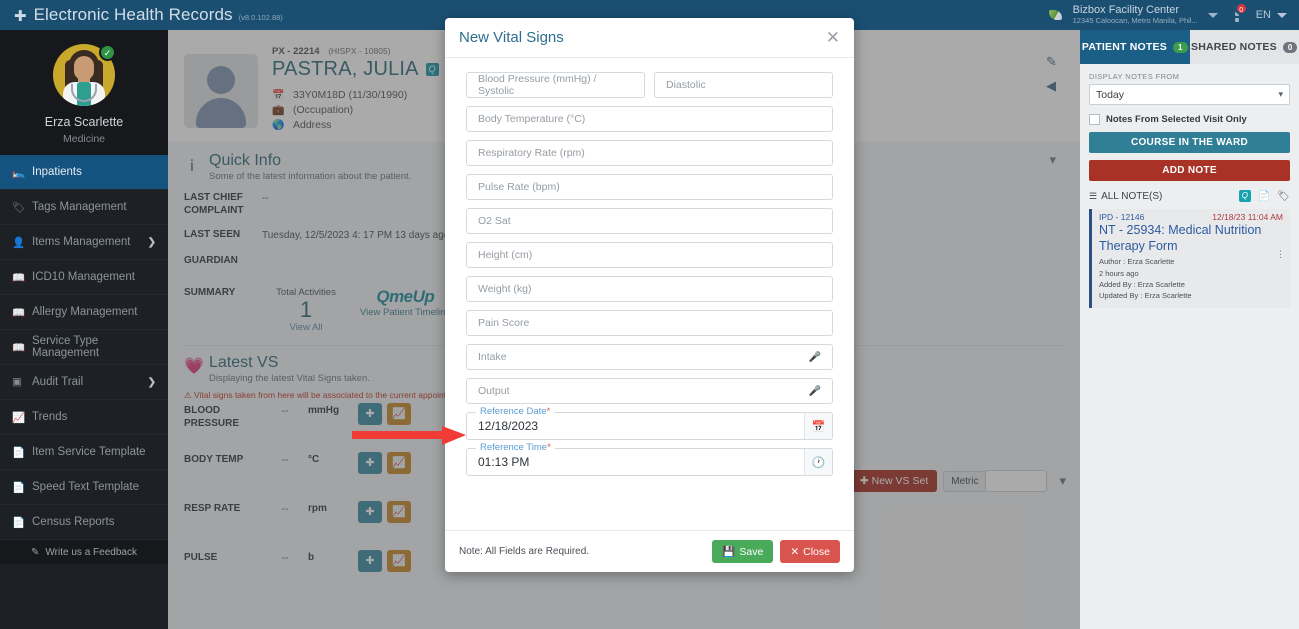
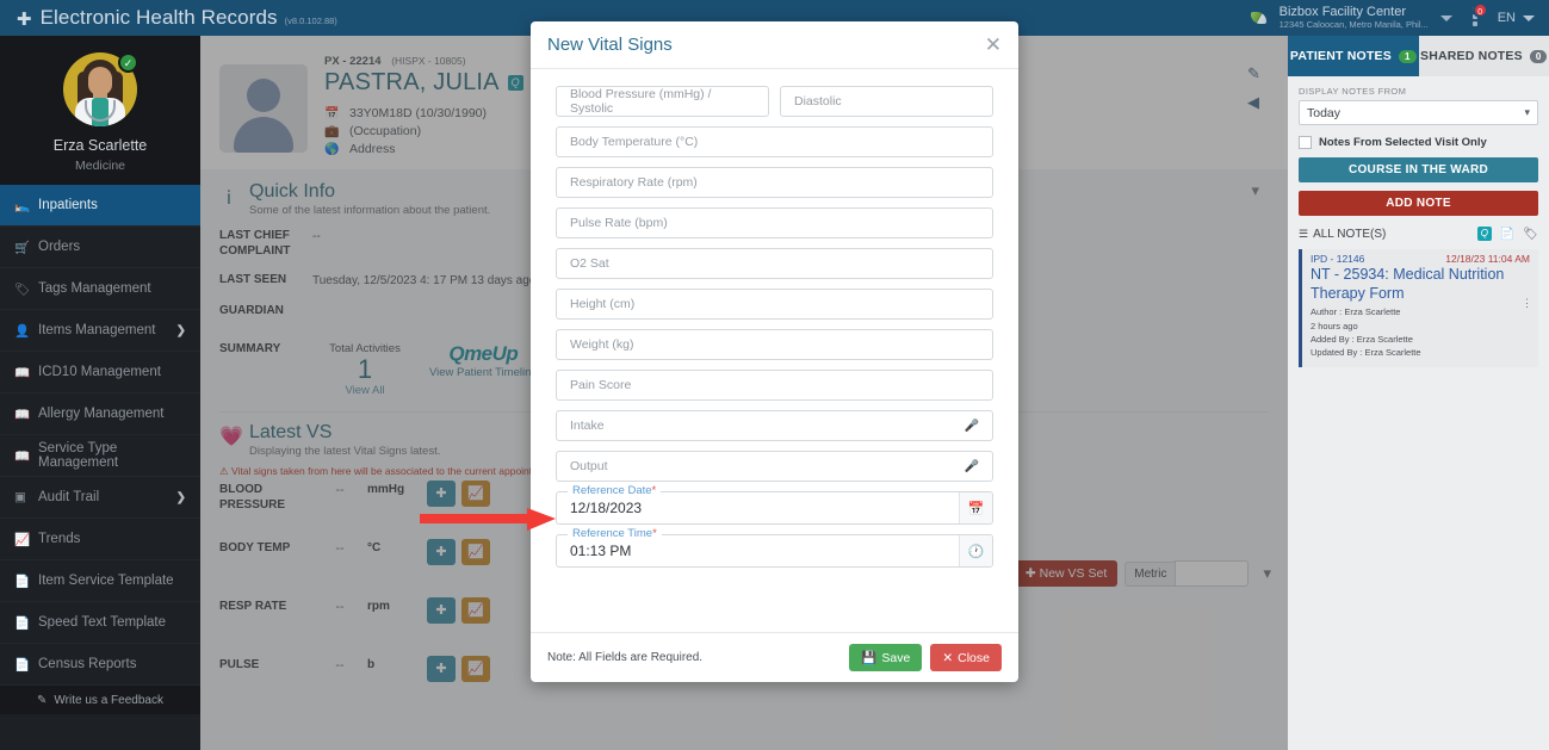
  ✚
  Electronic Health Records
  (v8.0.102.88)
  Bizbox Facility Center
  12345 Caloocan, Metro Manila, Phil...
  EN
  ✓
  Erza Scarlette
  Medicine
  🛌
  Inpatients
+ 🛒
+ Orders
  🏷
  Tags Management
  👤
  Items Management
  ❯
  📖
  ICD10 Management
  📖
  Allergy Management
  📖
  Service Type Management
  ▣
  Audit Trail
  ❯
  📈
  Trends
  📄
  Item Service Template
  📄
  Speed Text Template
  📄
  Census Reports
  ✎
  Write us a Feedback
  PX - 22214 (HISPX - 10805)
  PASTRA, JULIA
  Q
  📅
- 33Y0M18D (11/30/1990)
+ 33Y0M18D (10/30/1990)
  💼
  (Occupation)
  🌎
  Address
  ℹ
  Quick Info
  Some of the latest information about the patient.
  ▾
  LAST CHIEF COMPLAINT
  --
  LAST SEEN
  Tuesday, 12/5/2023 4: 17 PM 13 days ag
  GUARDIAN
  SUMMARY
  Total Activities
  1
  View All
  QmeUp
  View Patient Timelin
  💗
  Latest VS
- Displaying the latest Vital Signs taken.
+ Displaying the latest Vital Signs latest.
  ⚠ Vital signs taken from here will be associated to the current appoin
  BLOOD PRESSURE
  --
  mmHg
  ✚
  📈
  BODY TEMP
  --
  °C
  ✚
  📈
  RESP RATE
  --
  rpm
  ✚
  📈
  PULSE
  --
  b
  ✚
  📈
  ✚ New VS Set
  Metric
  ▾
  ✎
  ◀
  PATIENT NOTES
  1
  SHARED NOTES
  0
  DISPLAY NOTES FROM
  Today
  ▾
  Notes From Selected Visit Only
  COURSE IN THE WARD
  ADD NOTE
  ☰
  ALL NOTE(S)
  Q
  📄
  🏷
  IPD - 12146
  12/18/23 11:04 AM
  NT - 25934: Medical Nutrition Therapy Form
  Author : Erza Scarlette
  2 hours ago
  Added By : Erza Scarlette
  Updated By : Erza Scarlette
  ⋮
  New Vital Signs
  ✕
  Blood Pressure (mmHg) / Systolic
  Diastolic
  Body Temperature (°C)
  Respiratory Rate (rpm)
  Pulse Rate (bpm)
  O2 Sat
  Height (cm)
  Weight (kg)
  Pain Score
  Intake
  🎤
  Output
  🎤
  Reference Date*
  12/18/2023
  📅
  Reference Time*
  01:13 PM
  🕐
  Note: All Fields are Required.
  💾
  Save
  ✕
  Close
